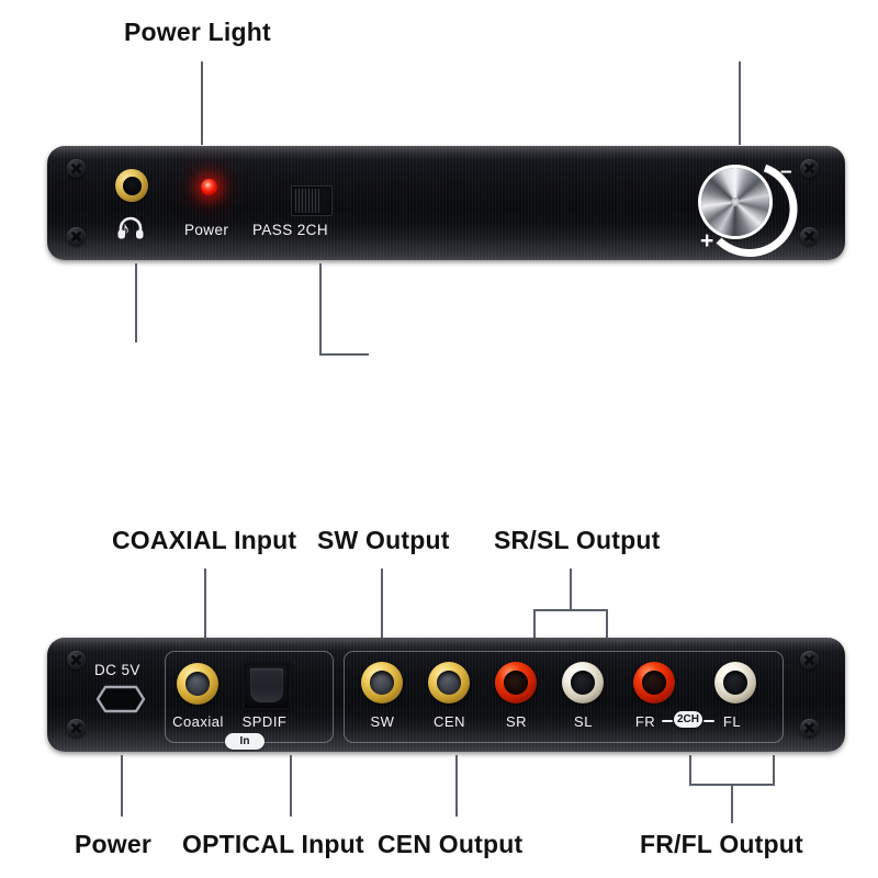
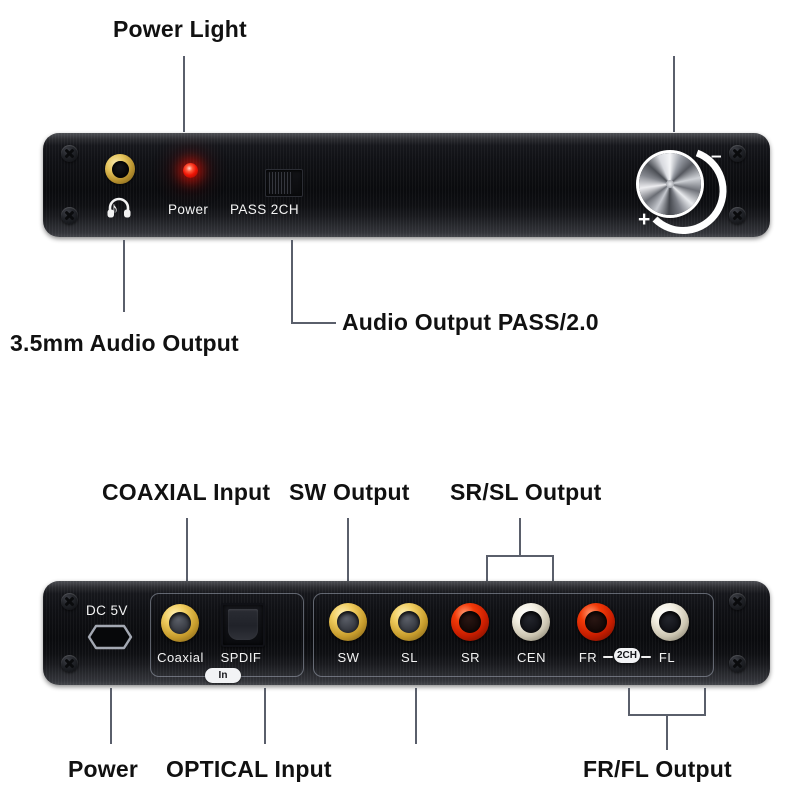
  Power Light
  ♪
  Power
  PASS 2CH
  –
  +
+ 3.5mm Audio Output
+ Audio Output PASS/2.0
  COAXIAL Input
  SW Output
  SR/SL Output
  DC 5V
  In
  Coaxial
  SPDIF
  SW
- CEN
+ SL
  SR
- SL
+ CEN
  FR
  2CH
  FL
  Power
  OPTICAL Input
- CEN Output
  FR/FL Output
